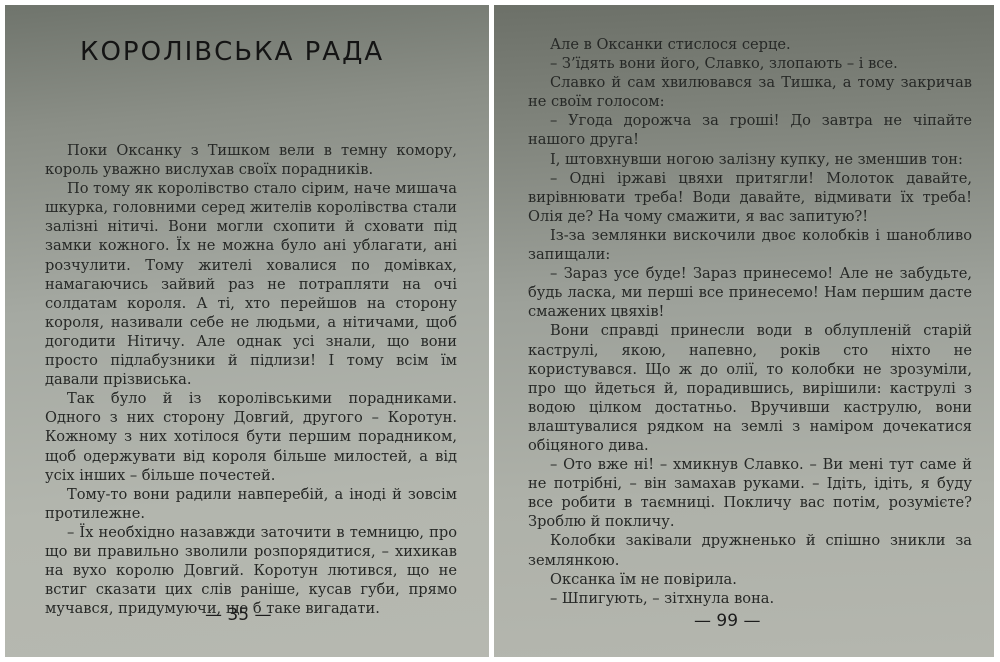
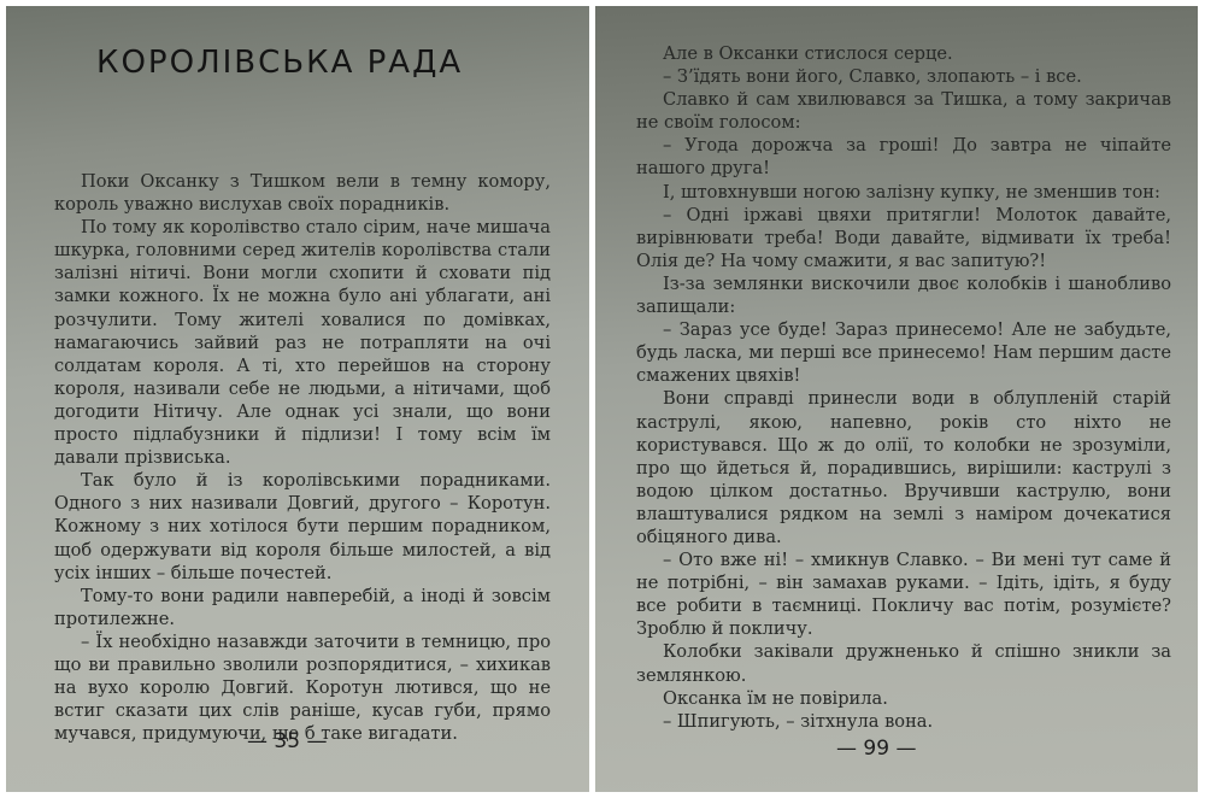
  КОРОЛІВСЬКА РАДА
  Поки Оксанку з Тишком вели в темну комору, король уважно вислухав своїх порадників.
  По тому як королівство стало сірим, наче мишача шкурка, головними серед жителів королівства стали залізні нітичі. Вони могли схопити й сховати під замки кожного. Їх не можна було ані ублагати, ані розчулити. Тому жителі ховалися по домівках, намагаючись зайвий раз не потрапляти на очі солдатам короля. А ті, хто перейшов на сторону короля, називали себе не людьми, а нітичами, щоб догодити Нітичу. Але однак усі знали, що вони просто підлабузники й підлизи! І тому всім їм давали прізвиська.
- Так було й із королівськими порадниками. Одного з них сторону Довгий, другого – Коротун. Кожному з них хотілося бути першим порадником, щоб одержувати від короля більше милостей, а від усіх інших – більше почестей.
+ Так було й із королівськими порадниками. Одного з них називали Довгий, другого – Коротун. Кожному з них хотілося бути першим порадником, щоб одержувати від короля більше милостей, а від усіх інших – більше почестей.
  Тому-то вони радили навперебій, а іноді й зовсім протилежне.
  – Їх необхідно назавжди заточити в темницю, про що ви правильно зволили розпорядитися, – хихикав на вухо королю Довгий. Коротун лютився, що не встиг сказати цих слів раніше, кусав губи, прямо мучався, придумуючи, що б таке вигадати.
  — 35 —
  Але в Оксанки стислося серце.
  – З’їдять вони його, Славко, злопають – і все.
  Славко й сам хвилювався за Тишка, а тому закричав не своїм голосом:
  – Угода дорожча за гроші! До завтра не чіпайте нашого друга!
  І, штовхнувши ногою залізну купку, не зменшив тон:
  – Одні іржаві цвяхи притягли! Молоток давайте, вирівнювати треба! Води давайте, відмивати їх треба! Олія де? На чому смажити, я вас запитую?!
  Із-за землянки вискочили двоє колобків і шанобливо запищали:
  – Зараз усе буде! Зараз принесемо! Але не забудьте, будь ласка, ми перші все принесемо! Нам першим дасте смажених цвяхів!
  Вони справді принесли води в облупленій старій каструлі, якою, напевно, років сто ніхто не користувався. Що ж до олії, то колобки не зрозуміли, про що йдеться й, порадившись, вирішили: каструлі з водою цілком достатньо. Вручивши каструлю, вони влаштувалися рядком на землі з наміром дочекатися обіцяного дива.
  – Ото вже ні! – хмикнув Славко. – Ви мені тут саме й не потрібні, – він замахав руками. – Ідіть, ідіть, я буду все робити в таємниці. Покличу вас потім, розумієте? Зроблю й покличу.
  Колобки заківали дружненько й спішно зникли за землянкою.
  Оксанка їм не повірила.
  – Шпигують, – зітхнула вона.
  — 99 —
